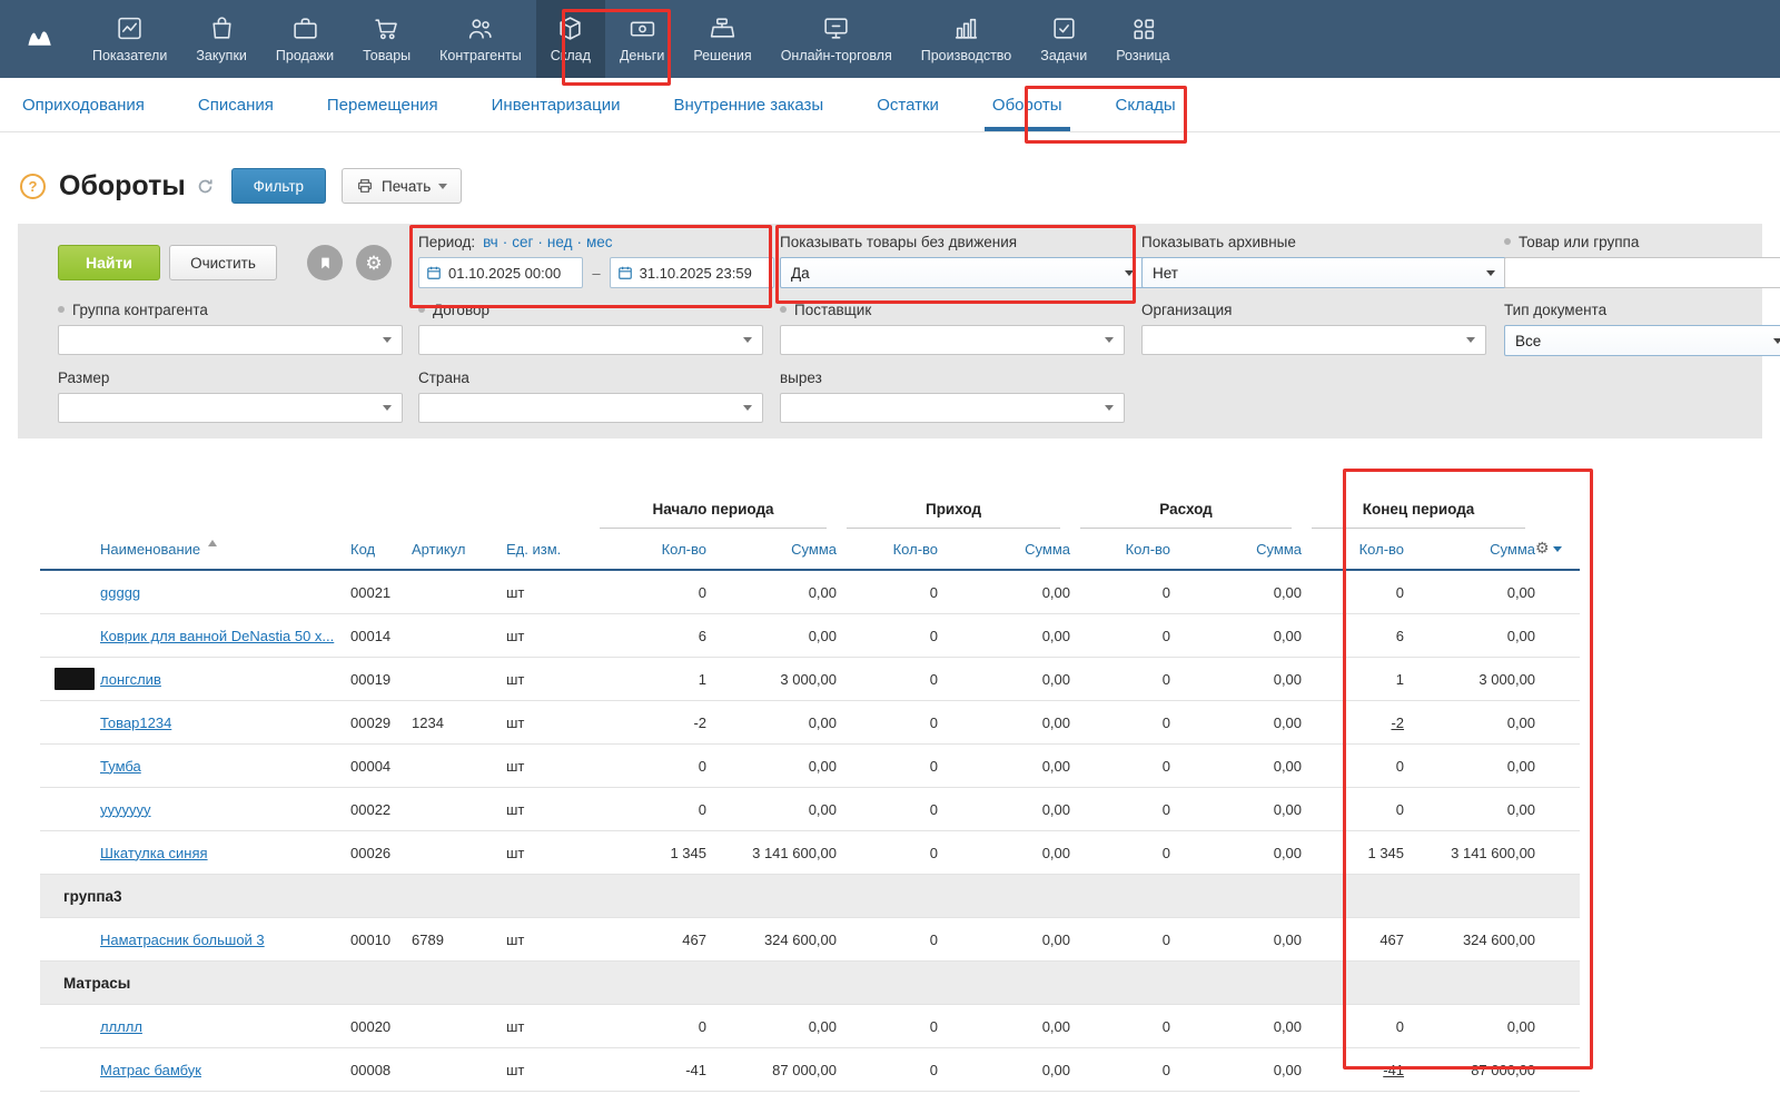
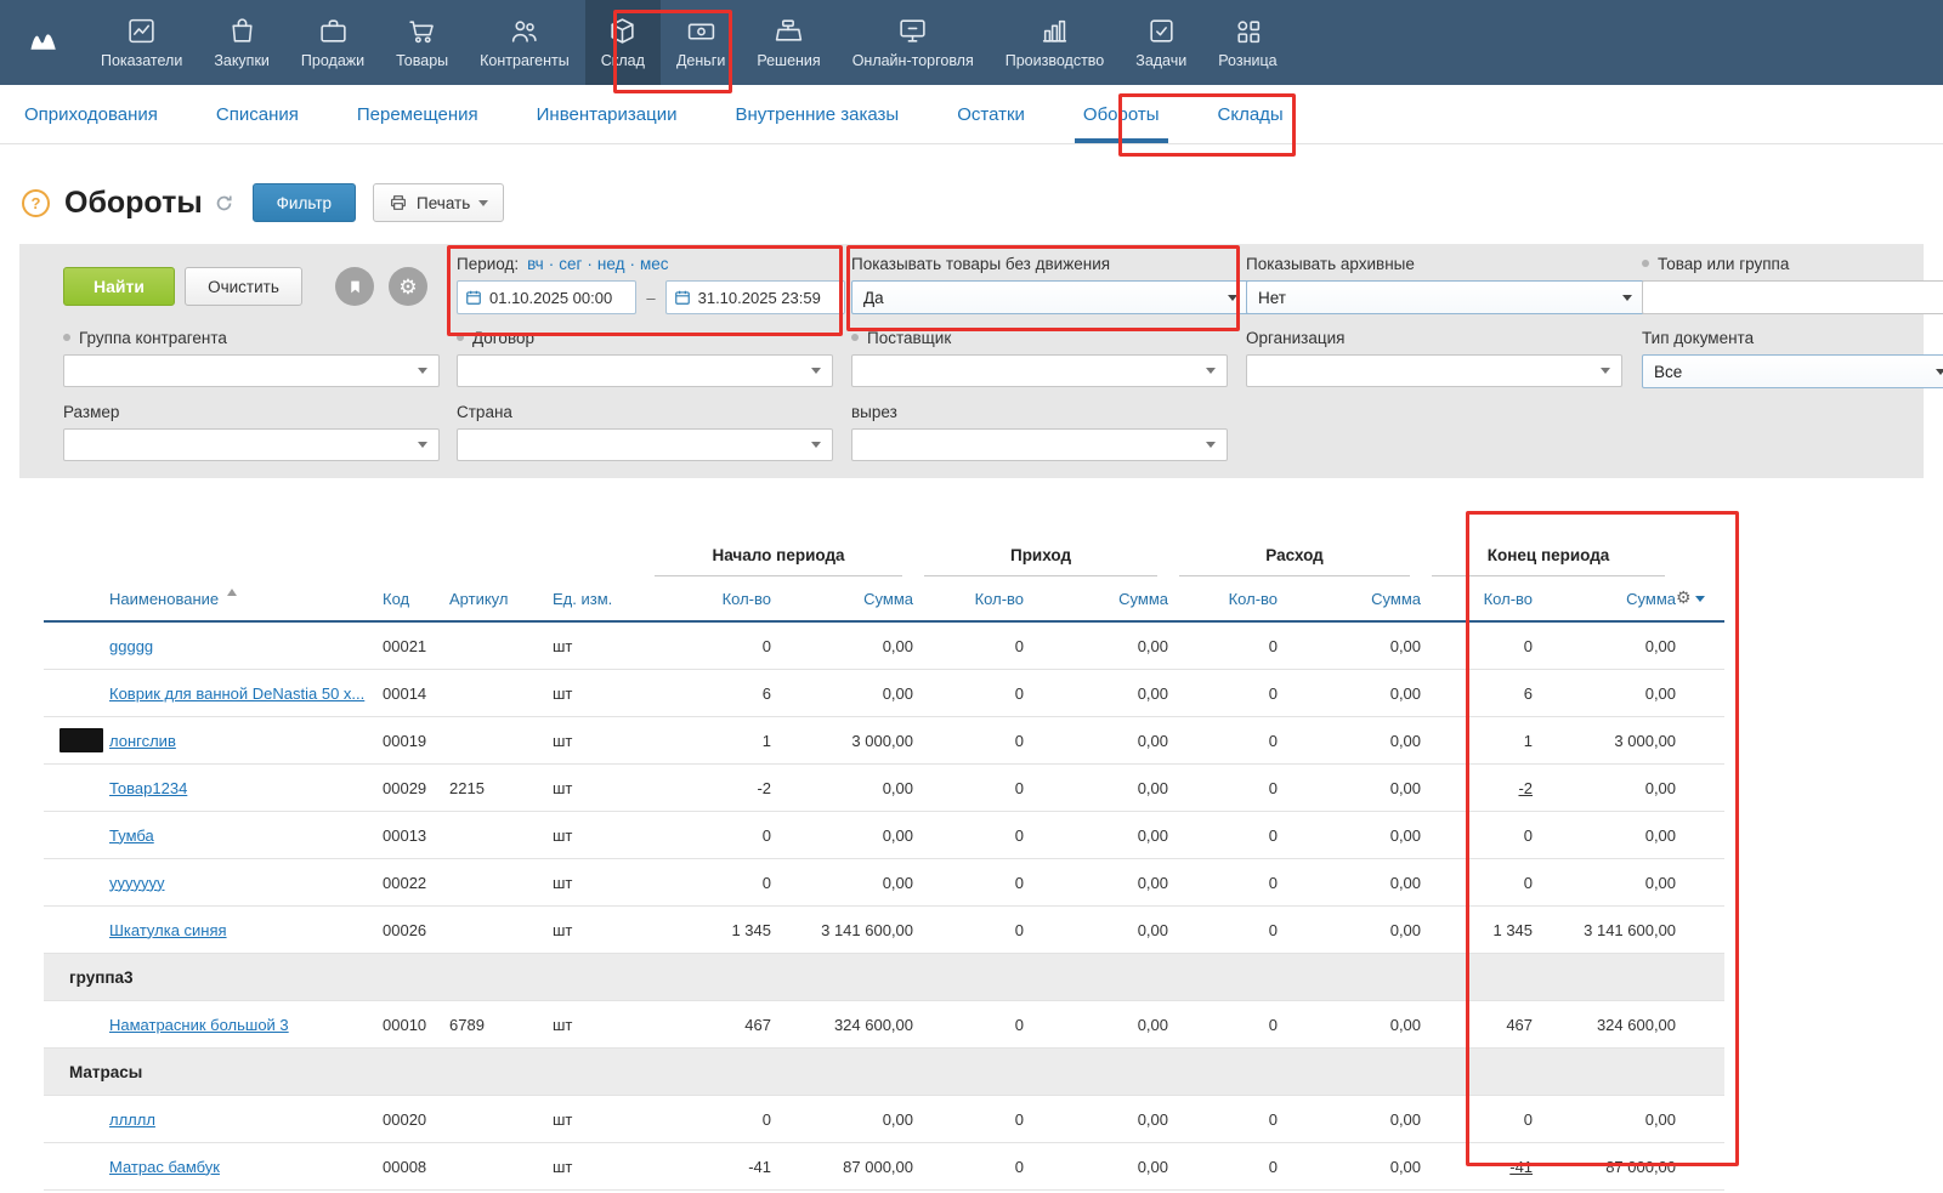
  Показатели
  Закупки
  Продажи
  Товары
  Контрагенты
  Склад
  Деньги
  Решения
  Онлайн-торговля
  Производство
  Задачи
  Розница
  Оприходования
  Списания
  Перемещения
  Инвентаризации
  Внутренние заказы
  Остатки
  Обороты
  Склады
  ?
  Обороты
  Фильтр
  Печать
  Найти
  Очистить
  ⚙
  Период:
  вч
  ·
  сег
  ·
  нед
  ·
  мес
  01.10.2025 00:00
  –
  31.10.2025 23:59
  Показывать товары без движения
  Да
  Показывать архивные
  Нет
  Товар или группа
  Группа контрагента
  Договор
  Поставщик
  Организация
  Тип документа
  Все
  Размер
  Страна
  вырез
  	Начало периода	Приход	Расход	Конец периода
  	Наименование	Код	Артикул	Ед. изм.	Кол-во	Сумма	Кол-во	Сумма	Кол-во	Сумма	Кол-во	Сумма	⚙
  	ggggg	00021		шт	0	0,00	0	0,00	0	0,00	0	0,00
  	Коврик для ванной DeNastia 50 х...	00014		шт	6	0,00	0	0,00	0	0,00	6	0,00
  	лонгслив	00019		шт	1	3 000,00	0	0,00	0	0,00	1	3 000,00
- 	Товар1234	00029	1234	шт	-2	0,00	0	0,00	0	0,00	-2	0,00
+ 	Товар1234	00029	2215	шт	-2	0,00	0	0,00	0	0,00	-2	0,00
- 	Тумба	00004		шт	0	0,00	0	0,00	0	0,00	0	0,00
+ 	Тумба	00013		шт	0	0,00	0	0,00	0	0,00	0	0,00
  	ууууууу	00022		шт	0	0,00	0	0,00	0	0,00	0	0,00
  	Шкатулка синяя	00026		шт	1 345	3 141 600,00	0	0,00	0	0,00	1 345	3 141 600,00
  группа3
  	Наматрасник большой 3	00010	6789	шт	467	324 600,00	0	0,00	0	0,00	467	324 600,00
  Матрасы
  	ллллл	00020		шт	0	0,00	0	0,00	0	0,00	0	0,00
  	Матрас бамбук	00008		шт	-41	87 000,00	0	0,00	0	0,00	-41	87 000,00
